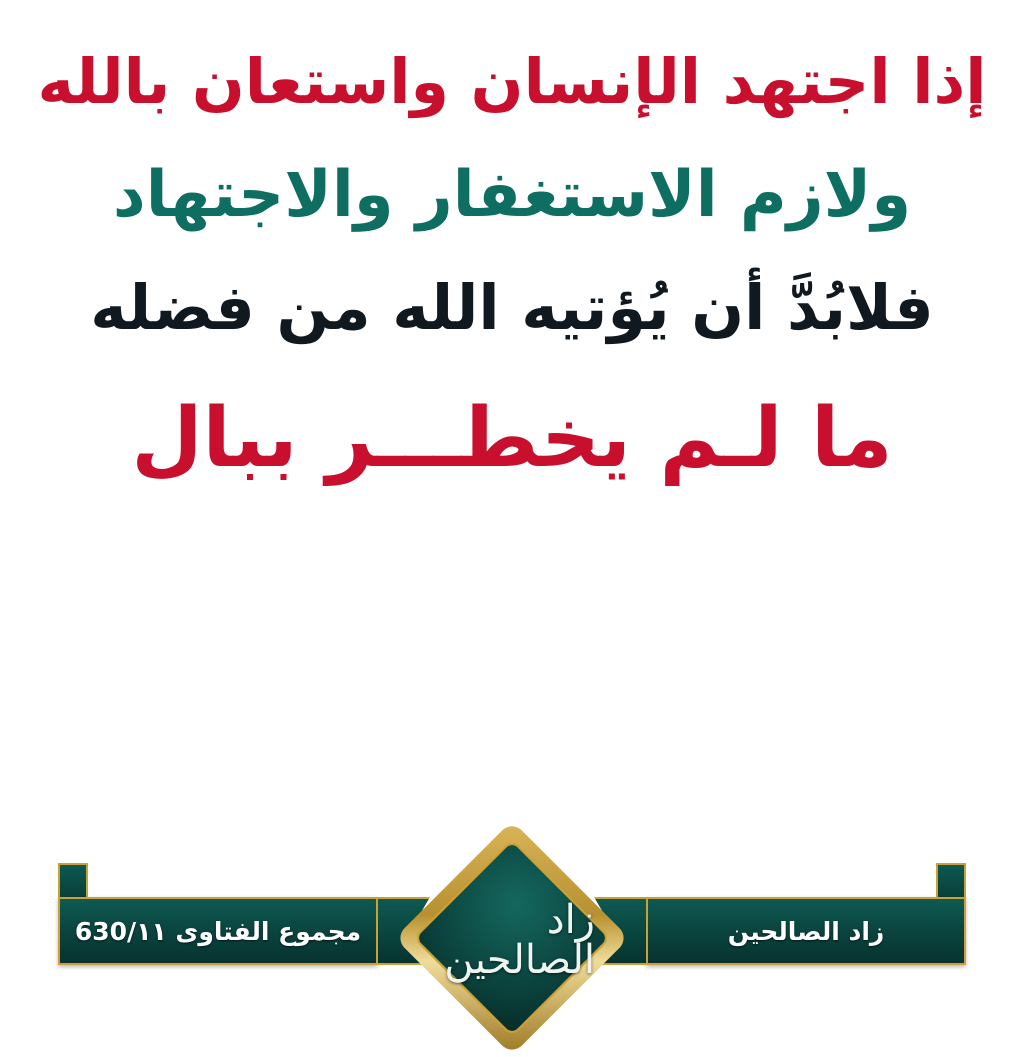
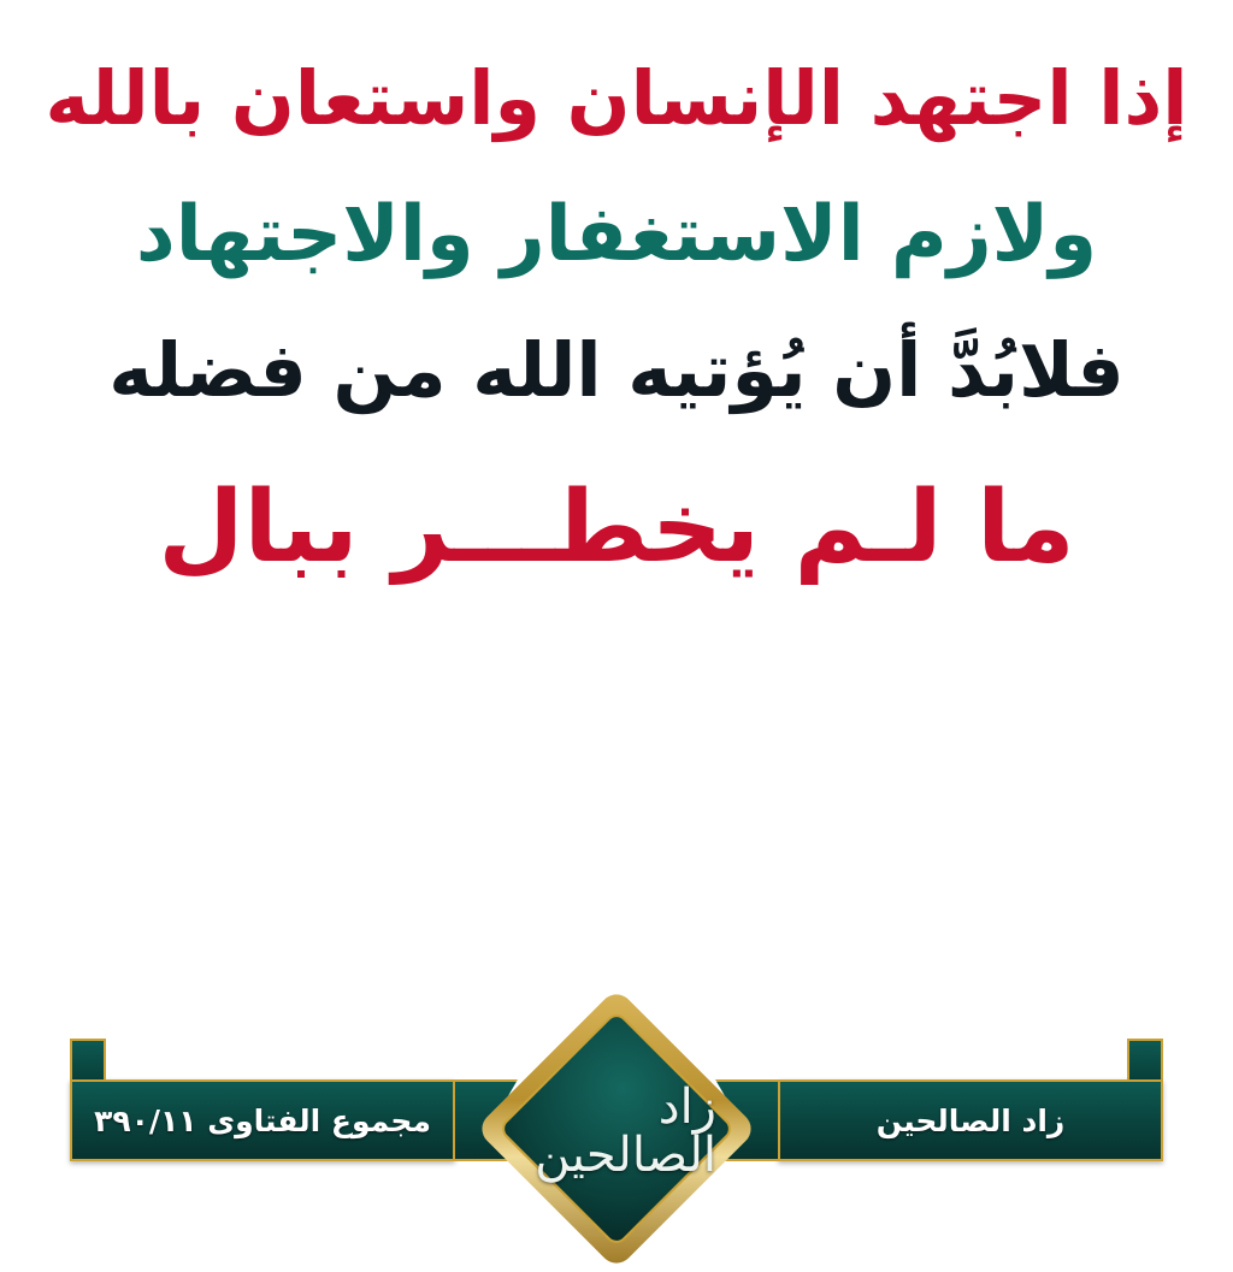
  إذا اجتهد الإنسان واستعان بالله
  ولازم الاستغفار والاجتهاد
  فلابُدَّ أن يُؤتيه الله من فضله
  ما لـم يخطـــر ببال
  زاد الصالحين
- مجموع الفتاوى 630/١١
+ مجموع الفتاوى ٣٩٠/١١
  زاد الصالحين
